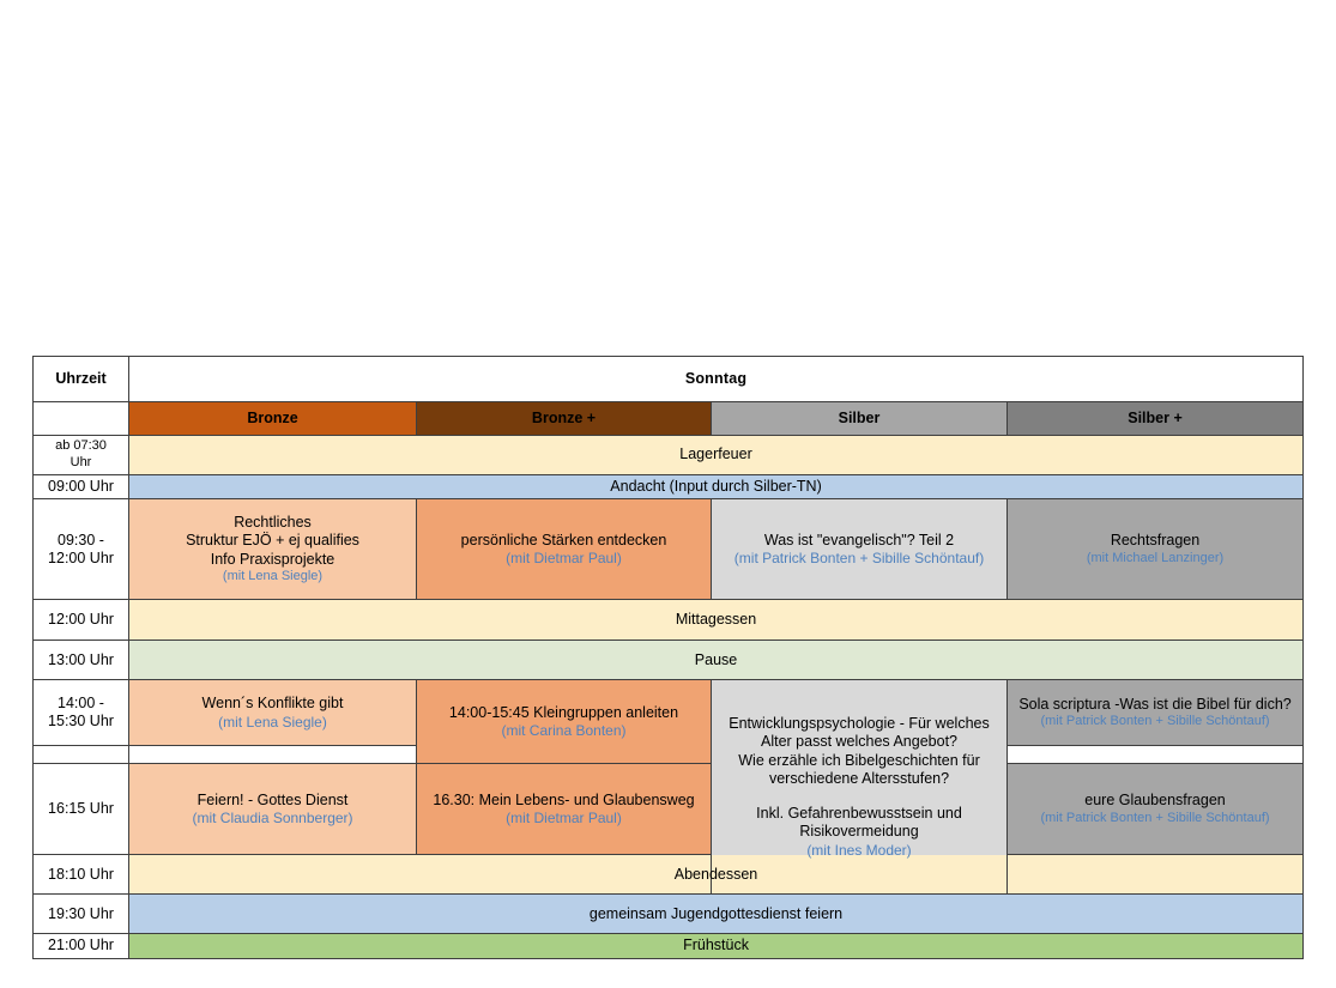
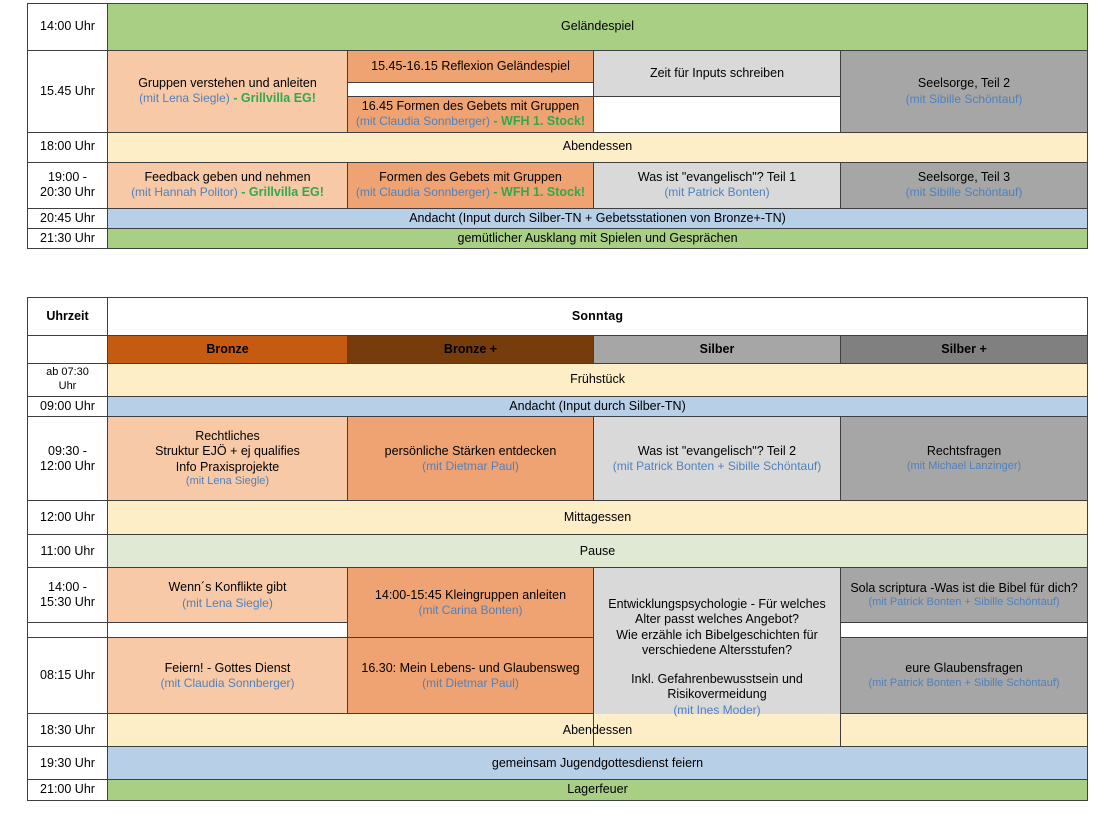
+ 14:00 Uhr	Geländespiel
+ 15.45 Uhr	Gruppen verstehen und anleiten (mit Lena Siegle) - Grillvilla EG!	15.45-16.15 Reflexion Geländespiel	Zeit für Inputs schreiben	Seelsorge, Teil 2 (mit Sibille Schöntauf)
+ 16.45 Formen des Gebets mit Gruppen (mit Claudia Sonnberger) - WFH 1. Stock!
+ 18:00 Uhr	Abendessen
+ 19:00 - 20:30 Uhr	Feedback geben und nehmen (mit Hannah Politor) - Grillvilla EG!	Formen des Gebets mit Gruppen (mit Claudia Sonnberger) - WFH 1. Stock!	Was ist "evangelisch"? Teil 1 (mit Patrick Bonten)	Seelsorge, Teil 3 (mit Sibille Schöntauf)
+ 20:45 Uhr	Andacht (Input durch Silber-TN + Gebetsstationen von Bronze+-TN)
+ 21:30 Uhr	gemütlicher Ausklang mit Spielen und Gesprächen
  Uhrzeit	Sonntag
  	Bronze	Bronze +	Silber	Silber +
- ab 07:30 Uhr	Lagerfeuer
+ ab 07:30 Uhr	Frühstück
  09:00 Uhr	Andacht (Input durch Silber-TN)
  09:30 - 12:00 Uhr	Rechtliches Struktur EJÖ + ej qualifies Info Praxisprojekte (mit Lena Siegle)	persönliche Stärken entdecken (mit Dietmar Paul)	Was ist "evangelisch"? Teil 2 (mit Patrick Bonten + Sibille Schöntauf)	Rechtsfragen (mit Michael Lanzinger)
  12:00 Uhr	Mittagessen
- 13:00 Uhr	Pause
+ 11:00 Uhr	Pause
  14:00 - 15:30 Uhr	Wenn´s Konflikte gibt (mit Lena Siegle)	14:00-15:45 Kleingruppen anleiten (mit Carina Bonten)	Entwicklungspsychologie - Für welches Alter passt welches Angebot? Wie erzähle ich Bibelgeschichten für verschiedene Altersstufen? Inkl. Gefahrenbewusstsein und Risikovermeidung (mit Ines Moder)	Sola scriptura -Was ist die Bibel für dich? (mit Patrick Bonten + Sibille Schöntauf)
- 16:15 Uhr	Feiern! - Gottes Dienst (mit Claudia Sonnberger)	16.30: Mein Lebens- und Glaubensweg (mit Dietmar Paul)	eure Glaubensfragen (mit Patrick Bonten + Sibille Schöntauf)
+ 08:15 Uhr	Feiern! - Gottes Dienst (mit Claudia Sonnberger)	16.30: Mein Lebens- und Glaubensweg (mit Dietmar Paul)	eure Glaubensfragen (mit Patrick Bonten + Sibille Schöntauf)
- 18:10 Uhr	Abendessen
+ 18:30 Uhr	Abendessen
  19:30 Uhr	gemeinsam Jugendgottesdienst feiern
- 21:00 Uhr	Frühstück
+ 21:00 Uhr	Lagerfeuer
